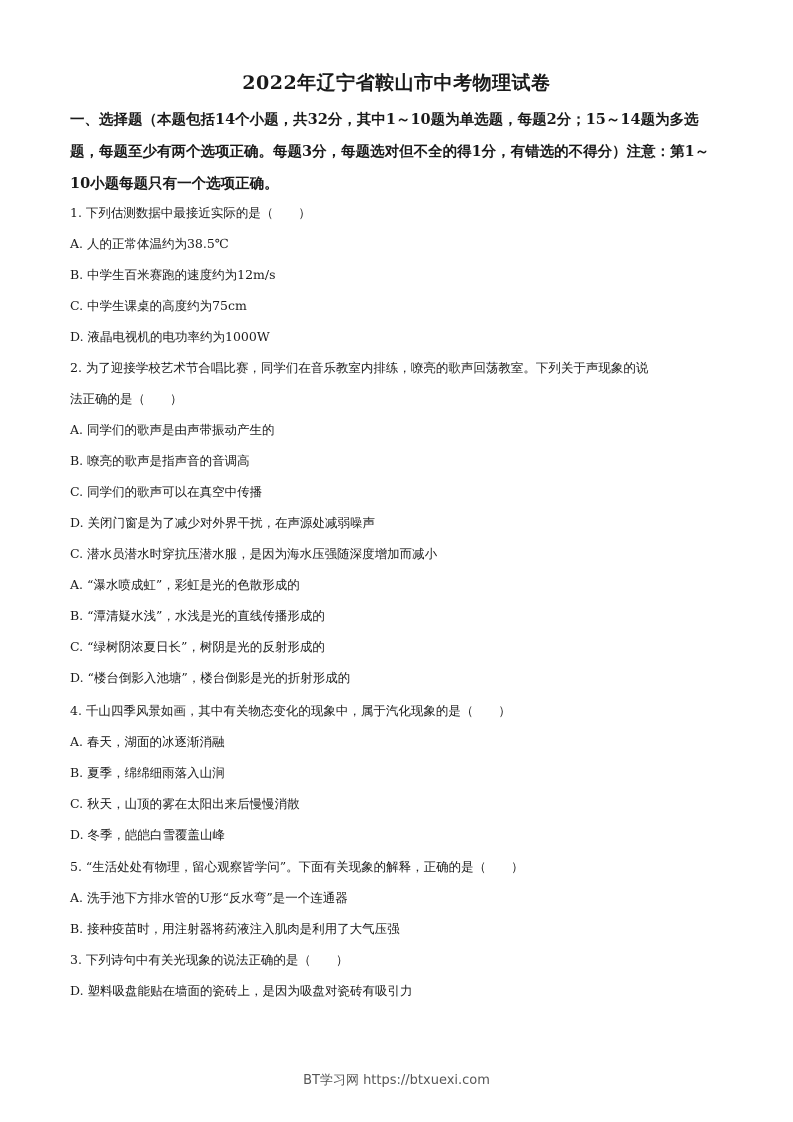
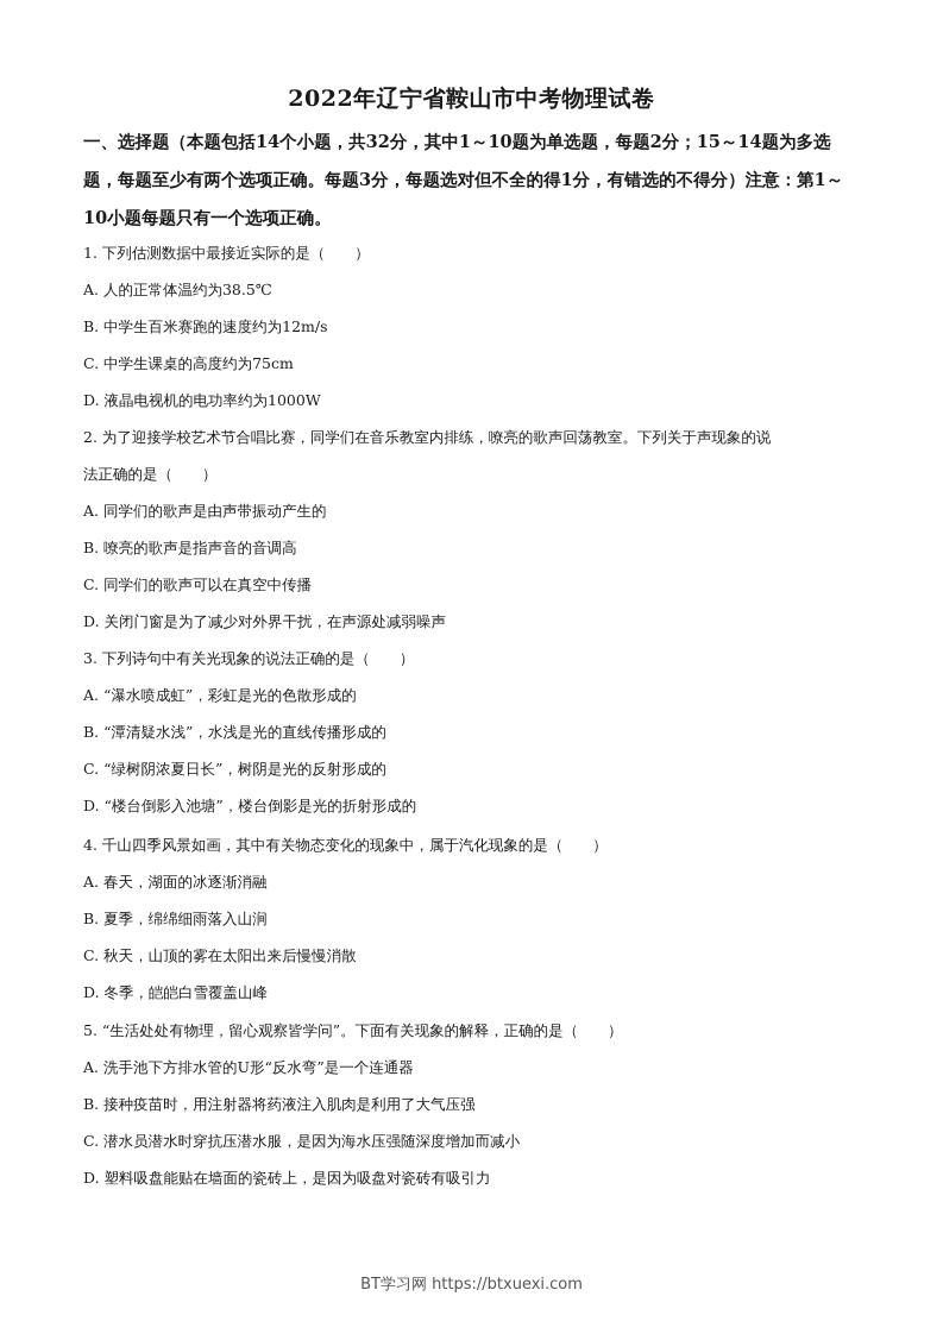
  2022年辽宁省鞍山市中考物理试卷
  一、选择题（本题包括14个小题，共32分，其中1～10题为单选题，每题2分；15～14题为多选题，每题至少有两个选项正确。每题3分，每题选对但不全的得1分，有错选的不得分）注意：第1～10小题每题只有一个选项正确。
  1. 下列估测数据中最接近实际的是（ ）
  A. 人的正常体温约为38.5℃
  B. 中学生百米赛跑的速度约为12m/s
  C. 中学生课桌的高度约为75cm
  D. 液晶电视机的电功率约为1000W
  2. 为了迎接学校艺术节合唱比赛，同学们在音乐教室内排练，嘹亮的歌声回荡教室。下列关于声现象的说
  法正确的是（ ）
  A. 同学们的歌声是由声带振动产生的
  B. 嘹亮的歌声是指声音的音调高
  C. 同学们的歌声可以在真空中传播
  D. 关闭门窗是为了减少对外界干扰，在声源处减弱噪声
- C. 潜水员潜水时穿抗压潜水服，是因为海水压强随深度增加而减小
+ 3. 下列诗句中有关光现象的说法正确的是（ ）
  A. “瀑水喷成虹”，彩虹是光的色散形成的
  B. “潭清疑水浅”，水浅是光的直线传播形成的
  C. “绿树阴浓夏日长”，树阴是光的反射形成的
  D. “楼台倒影入池塘”，楼台倒影是光的折射形成的
  4. 千山四季风景如画，其中有关物态变化的现象中，属于汽化现象的是（ ）
  A. 春天，湖面的冰逐渐消融
  B. 夏季，绵绵细雨落入山涧
  C. 秋天，山顶的雾在太阳出来后慢慢消散
  D. 冬季，皑皑白雪覆盖山峰
  5. “生活处处有物理，留心观察皆学问”。下面有关现象的解释，正确的是（ ）
  A. 洗手池下方排水管的U形“反水弯”是一个连通器
  B. 接种疫苗时，用注射器将药液注入肌肉是利用了大气压强
- 3. 下列诗句中有关光现象的说法正确的是（ ）
+ C. 潜水员潜水时穿抗压潜水服，是因为海水压强随深度增加而减小
  D. 塑料吸盘能贴在墙面的瓷砖上，是因为吸盘对瓷砖有吸引力
  BT学习网 https://btxuexi.com
